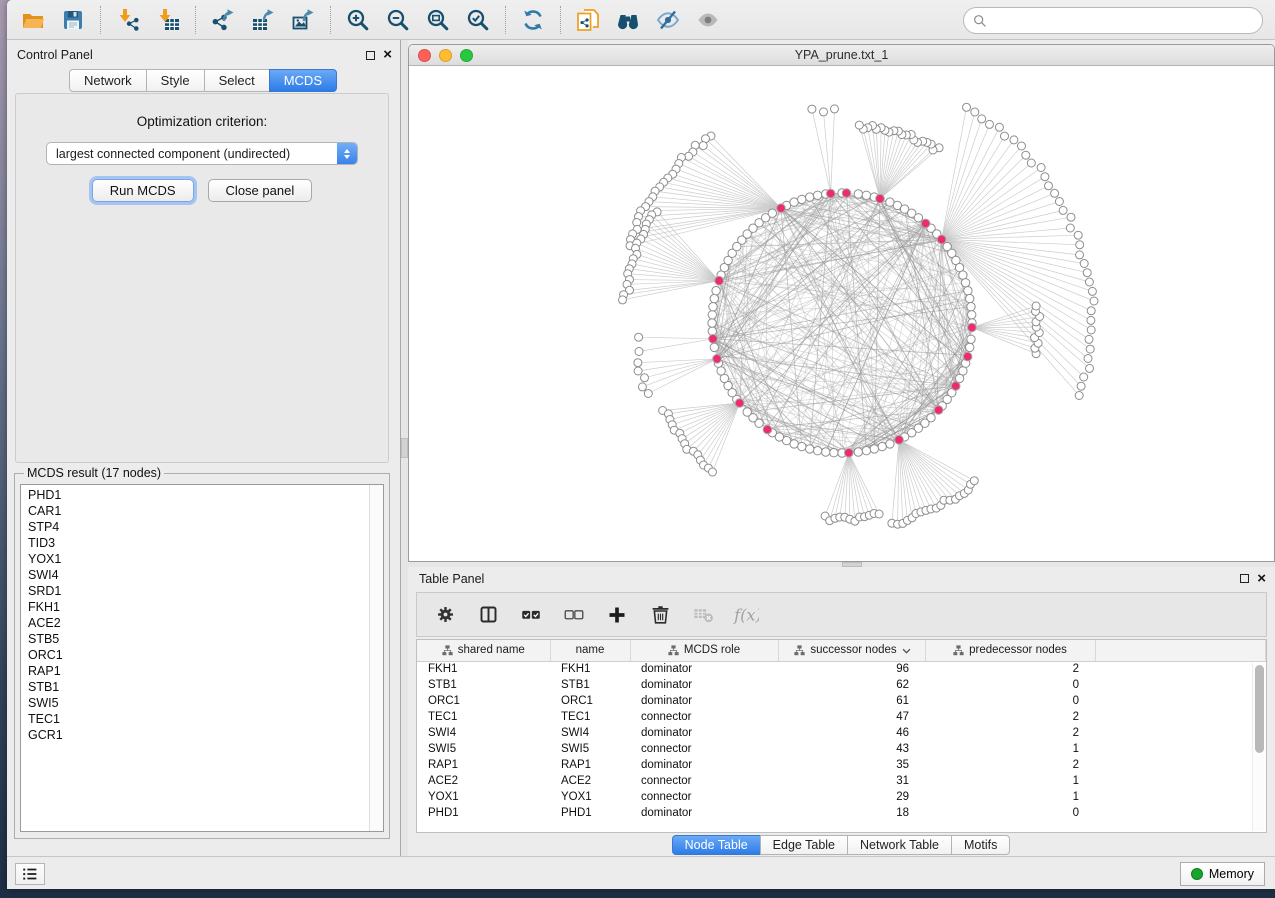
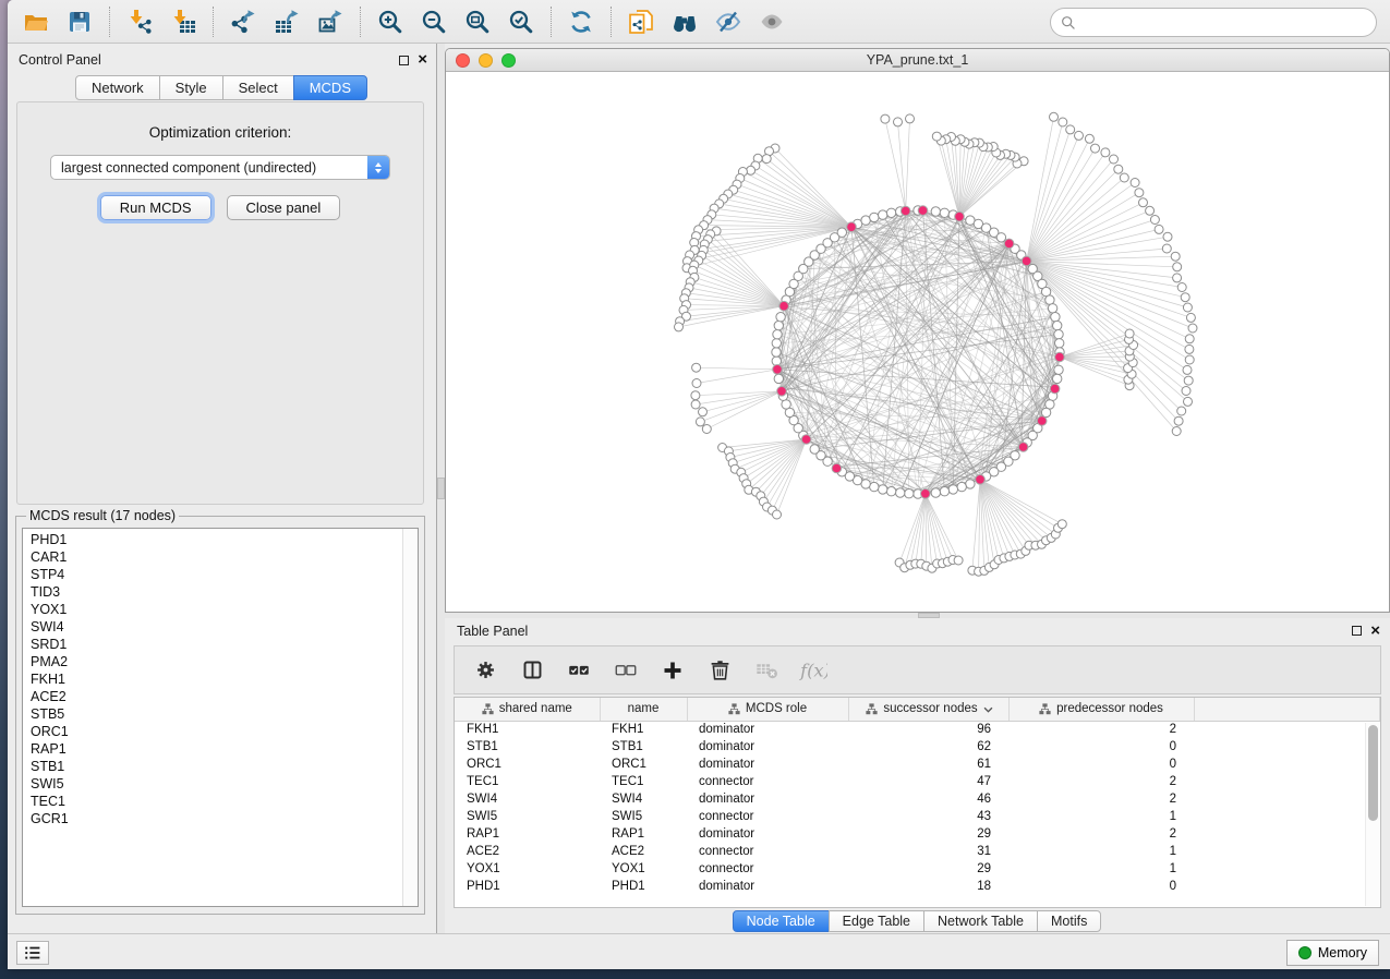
  Control Panel
  ×
  Network
  Style
  Select
  MCDS
  Optimization criterion:
  largest connected component (undirected)
  Run MCDS
  Close panel
  MCDS result (17 nodes)
  PHD1
  CAR1
  STP4
  TID3
  YOX1
  SWI4
  SRD1
+ PMA2
  FKH1
  ACE2
  STB5
  ORC1
  RAP1
  STB1
  SWI5
  TEC1
  GCR1
  YPA_prune.txt_1
  Table Panel
  ×
  f(x)
  shared name	name	MCDS role	successor nodes	predecessor nodes
  FKH1	FKH1	dominator	96	2
  STB1	STB1	dominator	62	0
  ORC1	ORC1	dominator	61	0
  TEC1	TEC1	connector	47	2
  SWI4	SWI4	dominator	46	2
  SWI5	SWI5	connector	43	1
- RAP1	RAP1	dominator	35	2
+ RAP1	RAP1	dominator	29	2
  ACE2	ACE2	connector	31	1
  YOX1	YOX1	connector	29	1
  PHD1	PHD1	dominator	18	0
  Node Table
  Edge Table
  Network Table
  Motifs
  Memory
